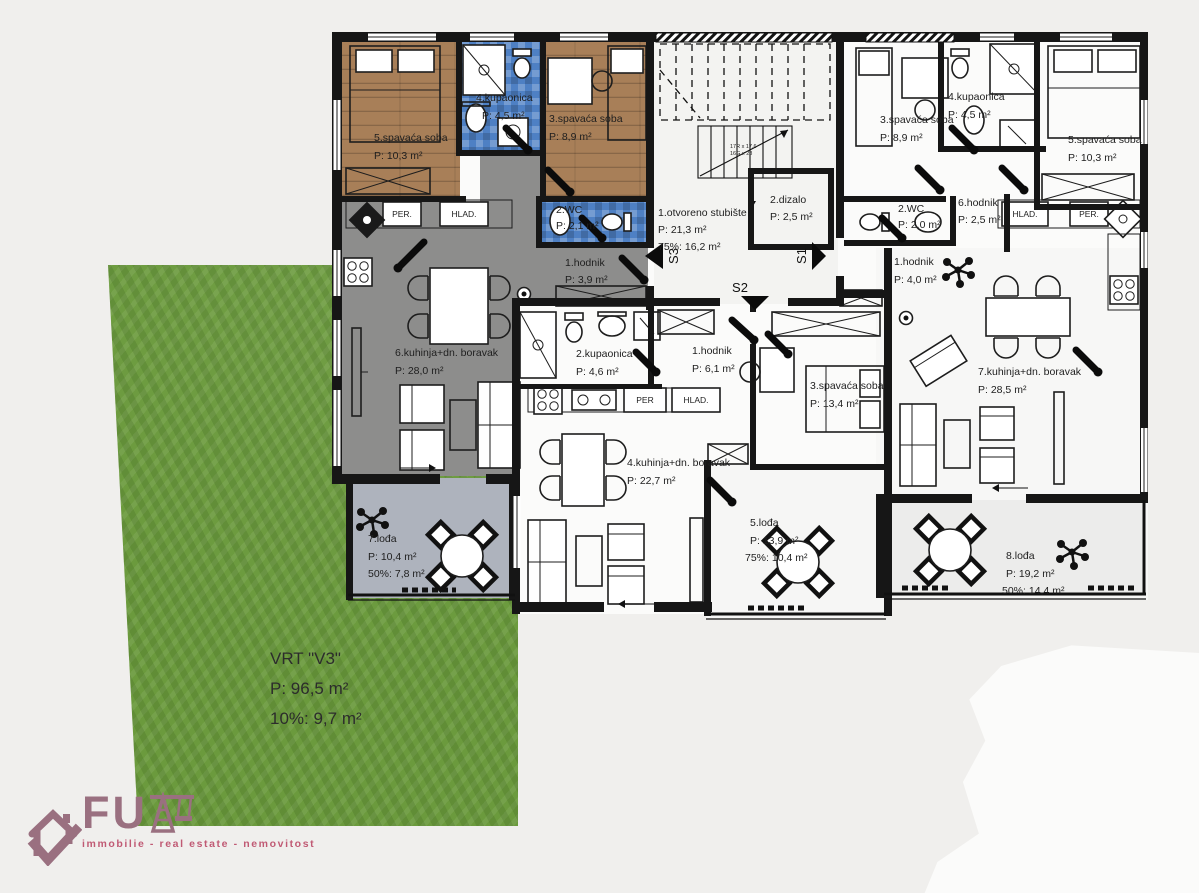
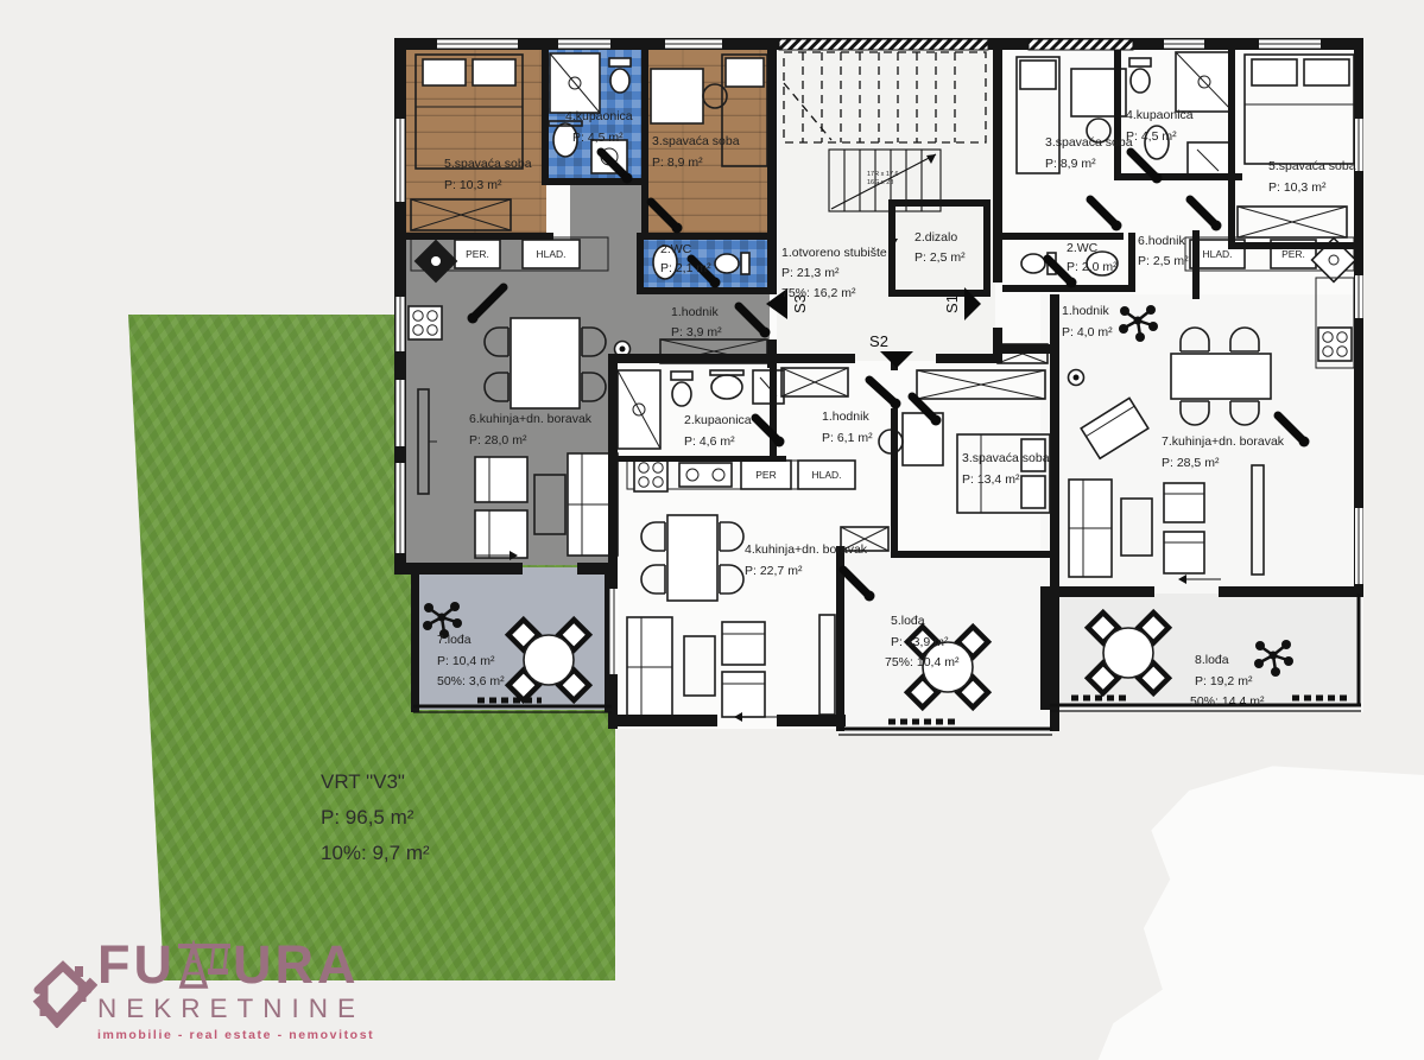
  S2
  5.spavaća soba
  P: 10,3 m²
  4.kupaonica
  P: 4,5 m²
  3.spavaća soba
  P: 8,9 m²
  2.WC
  P: 2,1 m²
  1.hodnik
  P: 3,9 m²
  6.kuhinja+dn. boravak
  P: 28,0 m²
  7.lođa
  P: 10,4 m²
- 50%: 7,8 m²
+ 50%: 3,6 m²
  1.otvoreno stubište
  P: 21,3 m²
  75%: 16,2 m²
  2.dizalo
  P: 2,5 m²
  2.kupaonica
  P: 4,6 m²
  1.hodnik
  P: 6,1 m²
  3.spavaća soba
  P: 13,4 m²
  4.kuhinja+dn. boravak
  P: 22,7 m²
  5.lođa
  P: 13,9 m²
  75%: 10,4 m²
  3.spavaća soba
  P: 8,9 m²
  4.kupaonica
  P: 4,5 m²
  2.WC
  P: 2,0 m²
  6.hodnik
  P: 2,5 m²
  1.hodnik
  P: 4,0 m²
  5.spavaća soba
  P: 10,3 m²
  7.kuhinja+dn. boravak
  P: 28,5 m²
  8.lođa
  P: 19,2 m²
  50%: 14,4 m²
  PER.
  HLAD.
  PER
  HLAD.
  HLAD.
  PER.
  VRT "V3"
  P: 96,5 m²
  10%: 9,7 m²
  FU
+ URA
+ NEKRETNINE
  immobilie - real estate - nemovitost
